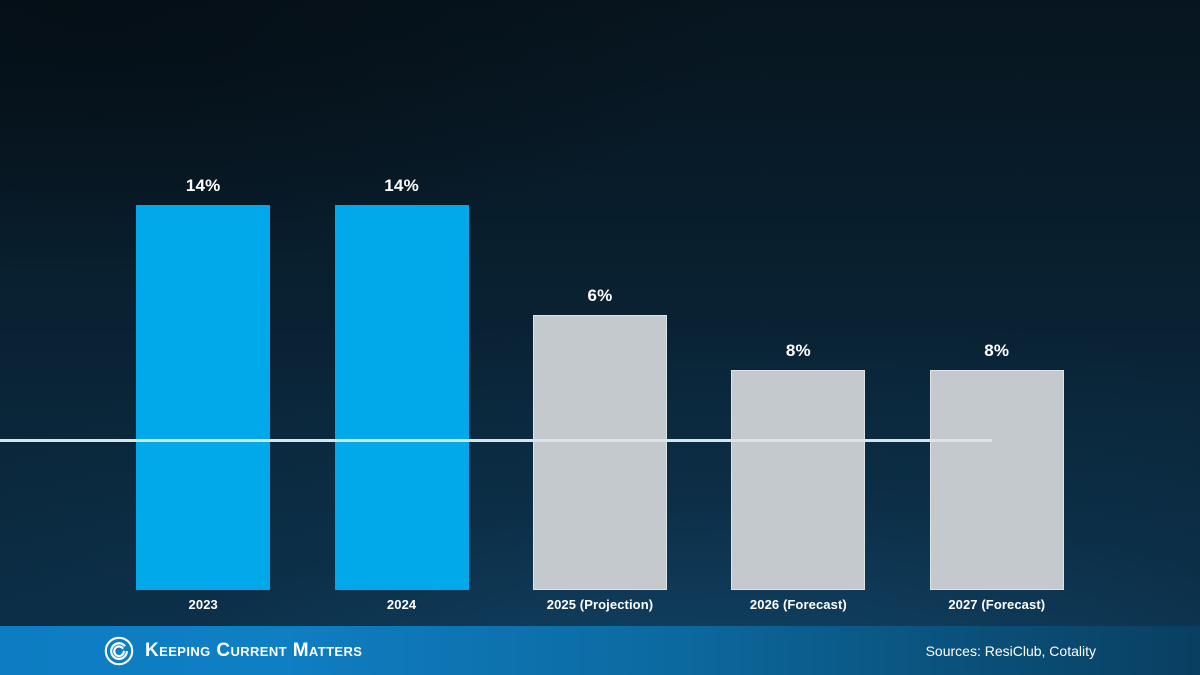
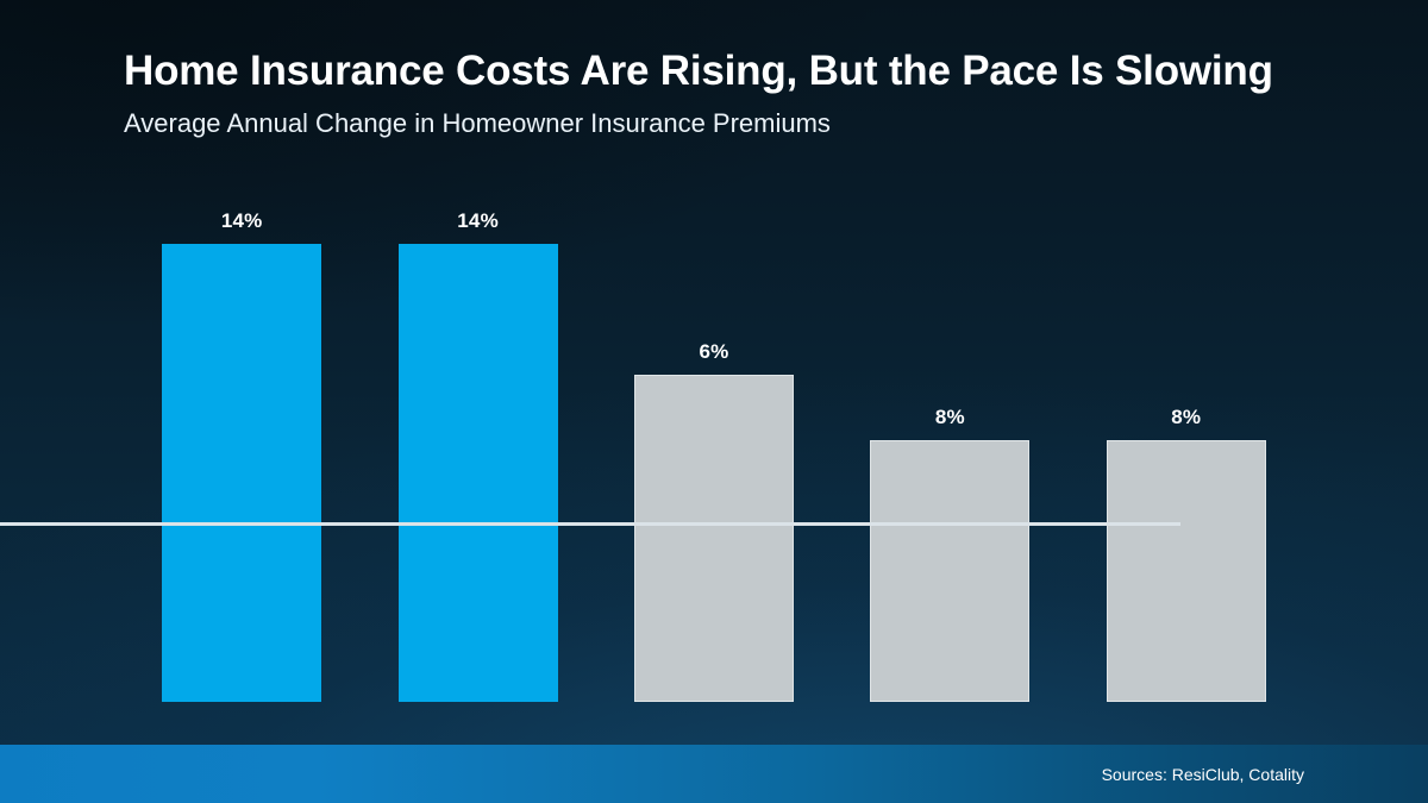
+ Home Insurance Costs Are Rising, But the Pace Is Slowing
+ Average Annual Change in Homeowner Insurance Premiums
  14%
  14%
  6%
  8%
  8%
- 2023
- 2024
- 2025 (Projection)
- 2026 (Forecast)
- 2027 (Forecast)
- Keeping Current Matters
  Sources: ResiClub, Cotality
